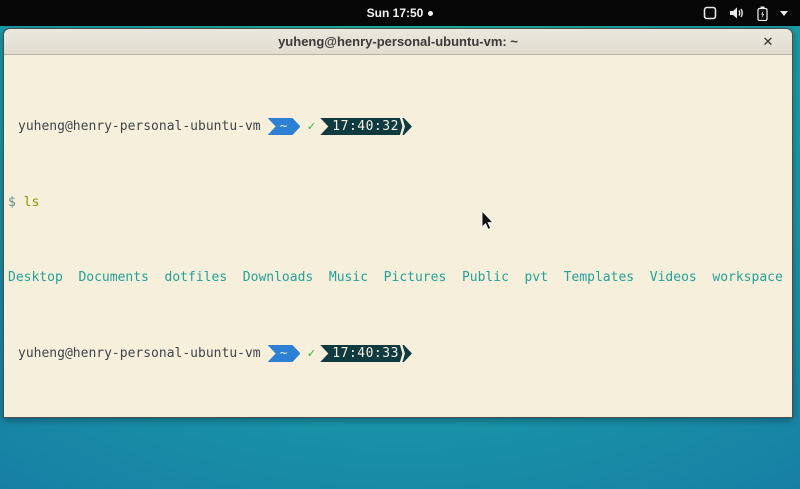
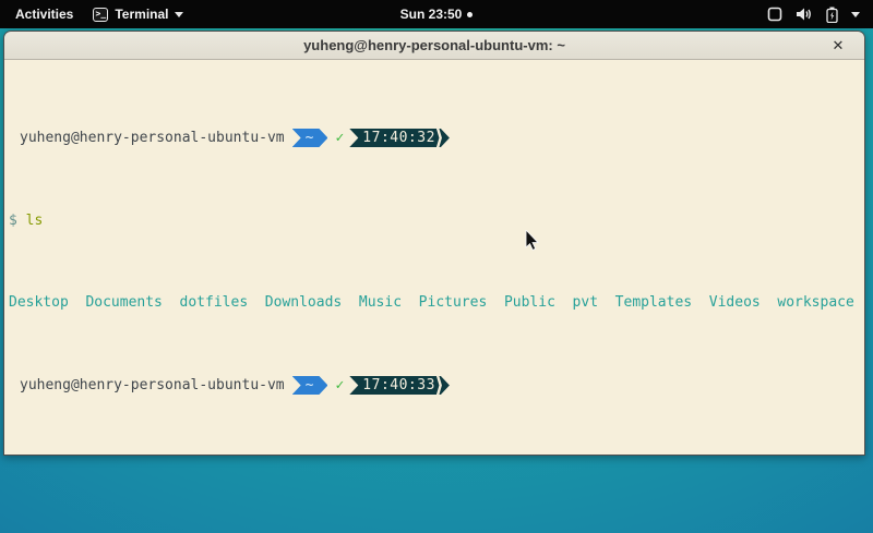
+ Activities
+ >_
+ Terminal
- Sun 17:50
+ Sun 23:50
  yuheng@henry-personal-ubuntu-vm: ~
  ✕
  yuheng@henry-personal-ubuntu-vm
  ~
  ✓
  17:40:32
  $ ls
  Desktop Documents dotfiles Downloads Music Pictures Public pvt Templates Videos workspace
  yuheng@henry-personal-ubuntu-vm
  ~
  ✓
  17:40:33
